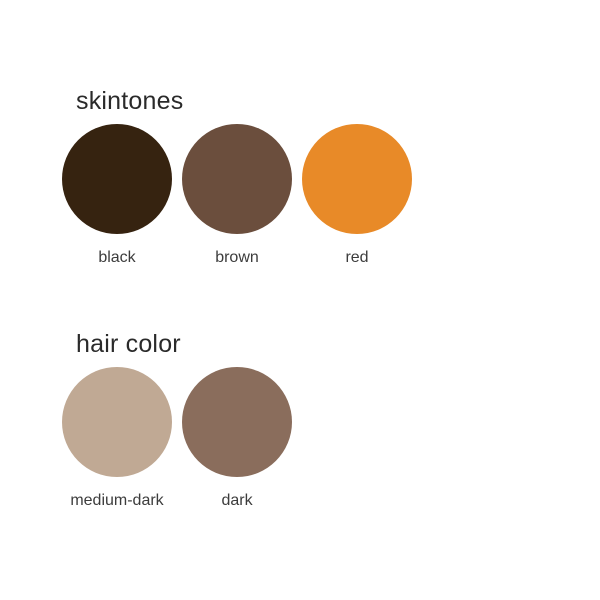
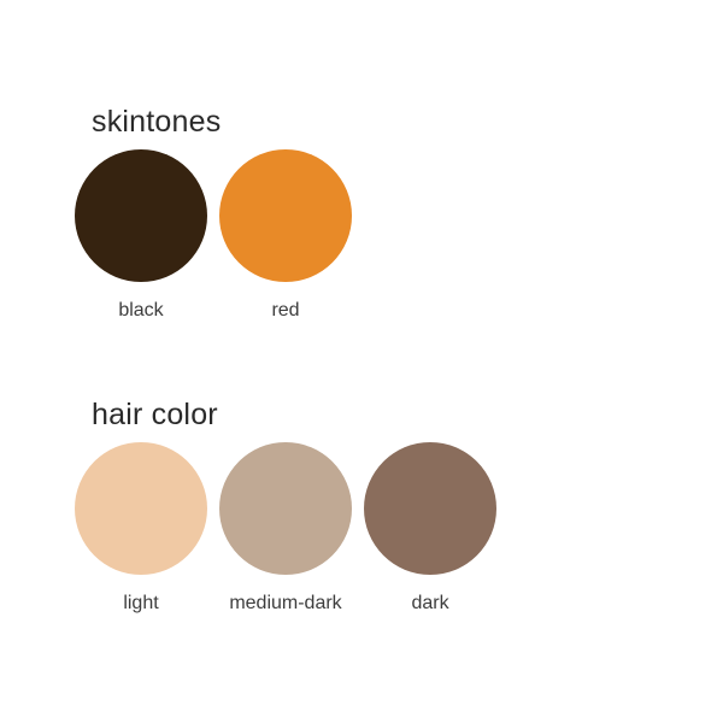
  skintones
  black
- brown
  red
  hair color
+ light
  medium-dark
  dark
